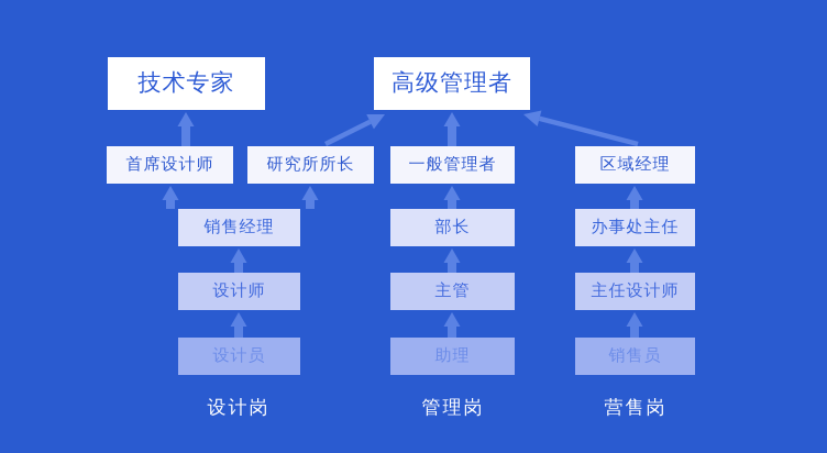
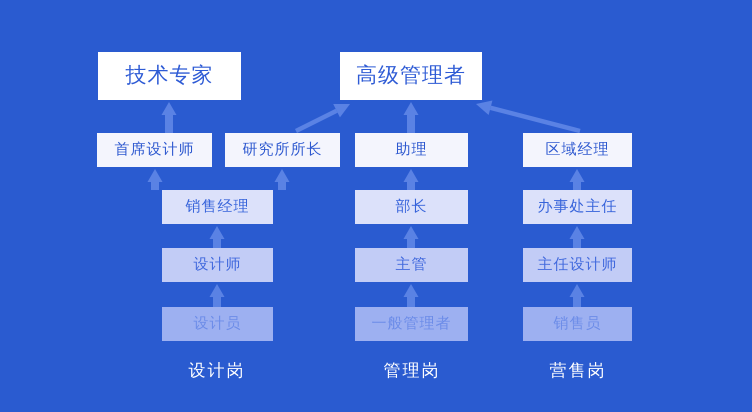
  技术专家
  高级管理者
  首席设计师
  研究所所长
- 一般管理者
+ 助理
  区域经理
  销售经理
  部长
  办事处主任
  设计师
  主管
  主任设计师
  设计员
- 助理
+ 一般管理者
  销售员
  设计岗
  管理岗
  营售岗
